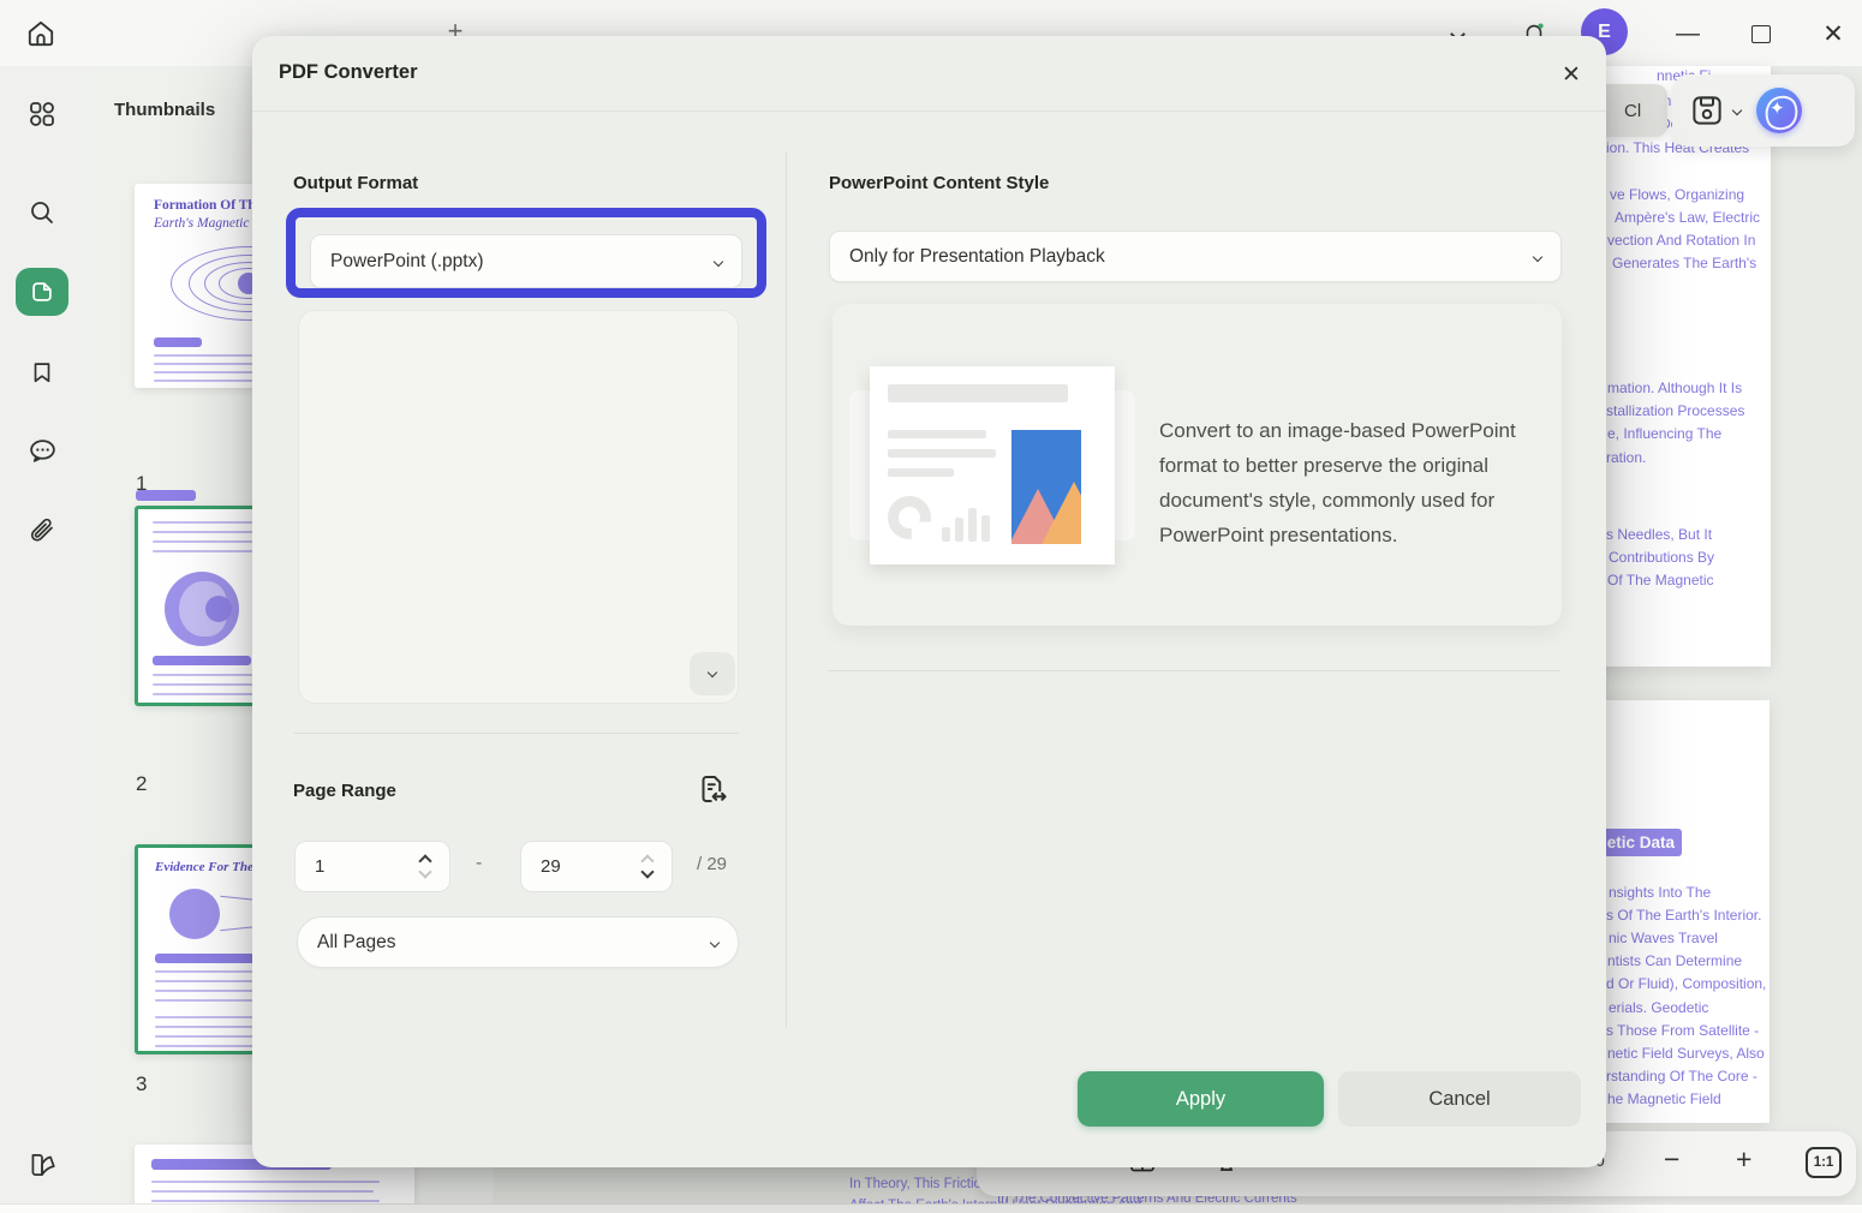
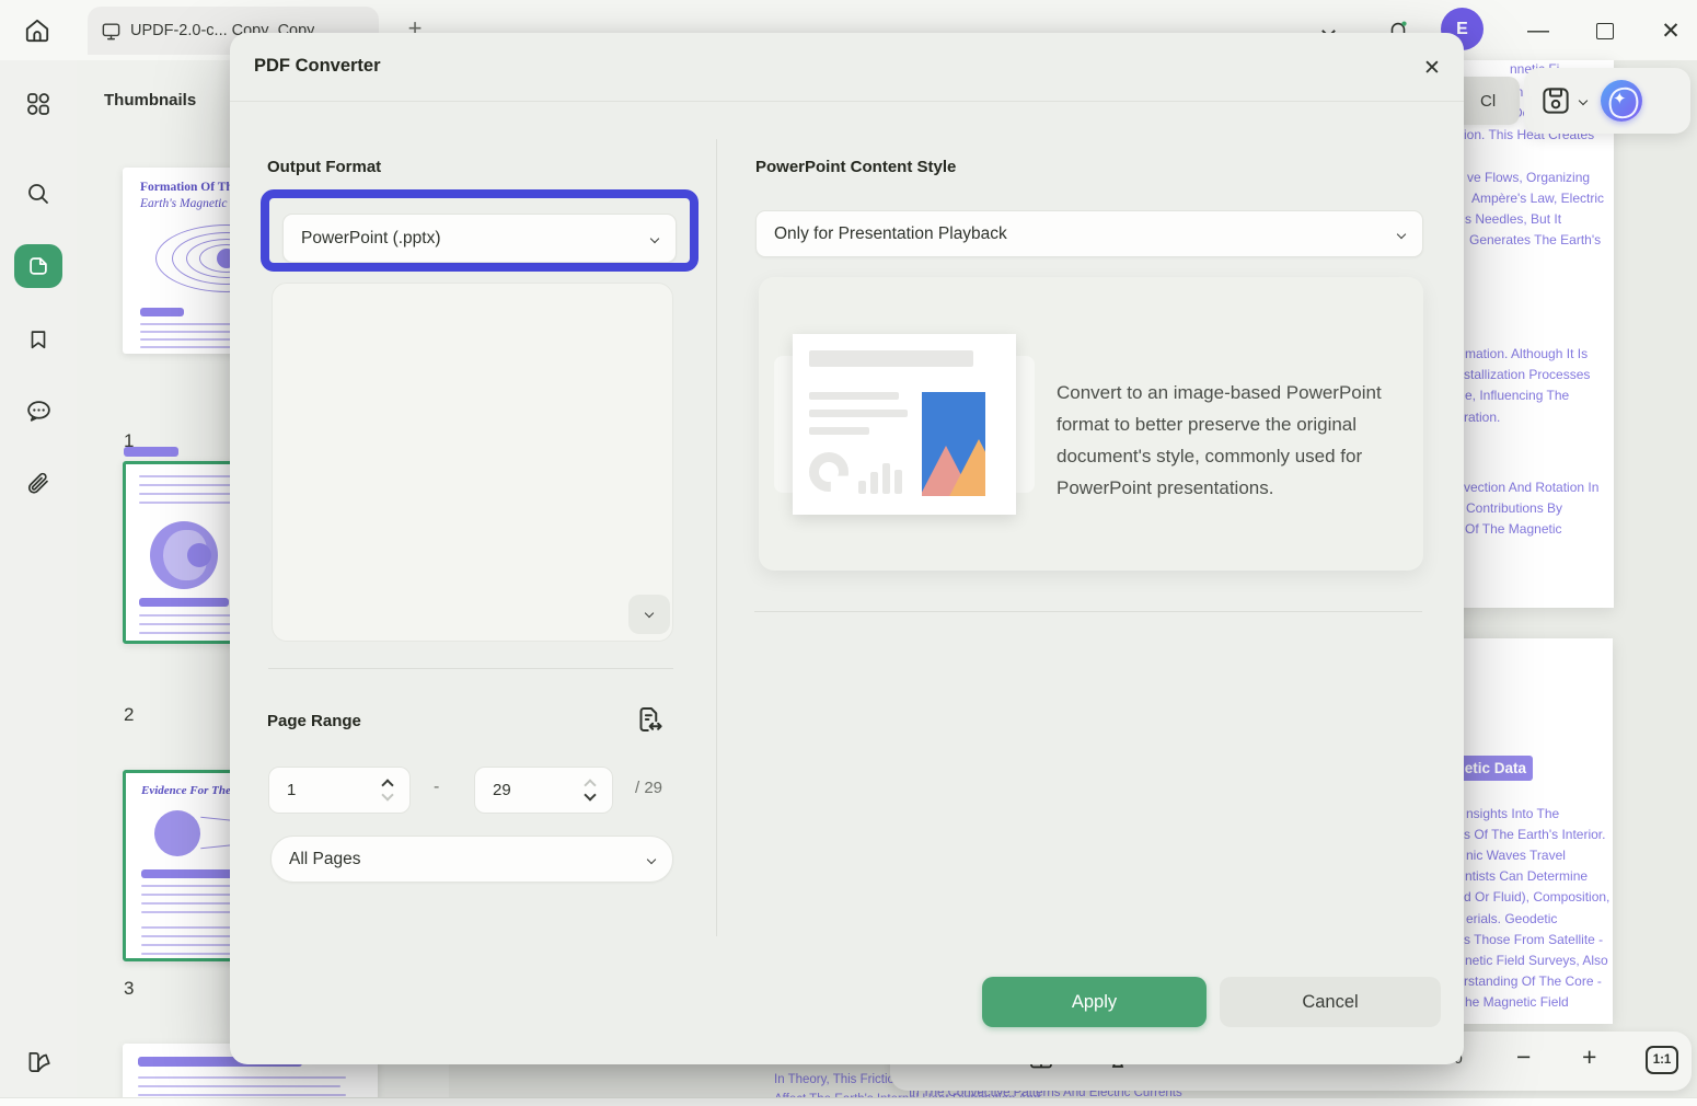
+ UPDF-2.0-c... Copy_Copy
  +
  E
  —
  ✕
  Thumbnails
  Formation Of T
  Earth's Magnetic
  1
  2
  Evidence For The
  3
  ion. This Heat Creates
  ve Flows, Organizing
  Ampère's Law, Electric
- vection And Rotation In
+ s Needles, But It
  Generates The Earth's
  mation. Although It Is
  stallization Processes
  e, Influencing The
  ration.
- s Needles, But It
+ vection And Rotation In
  Contributions By
  Of The Magnetic
  etic Data
  nsights Into The
  s Of The Earth's Interior.
  nic Waves Travel
  ntists Can Determine
  d Or Fluid), Composition,
  erials. Geodetic
  s Those From Satellite -
  netic Field Surveys, Also
  rstanding Of The Core -
  he Magnetic Field
  In The Convective Patterns And Electric Currents
  −
  +
  1:1
  Cl
  PDF Converter
  ✕
  Output Format
  PowerPoint (.pptx)
  Page Range
  1
  -
  29
  / 29
  All Pages
  PowerPoint Content Style
  Only for Presentation Playback
  Convert to an image-based PowerPoint format to better preserve the original document's style, commonly used for PowerPoint presentations.
  Apply
  Cancel
